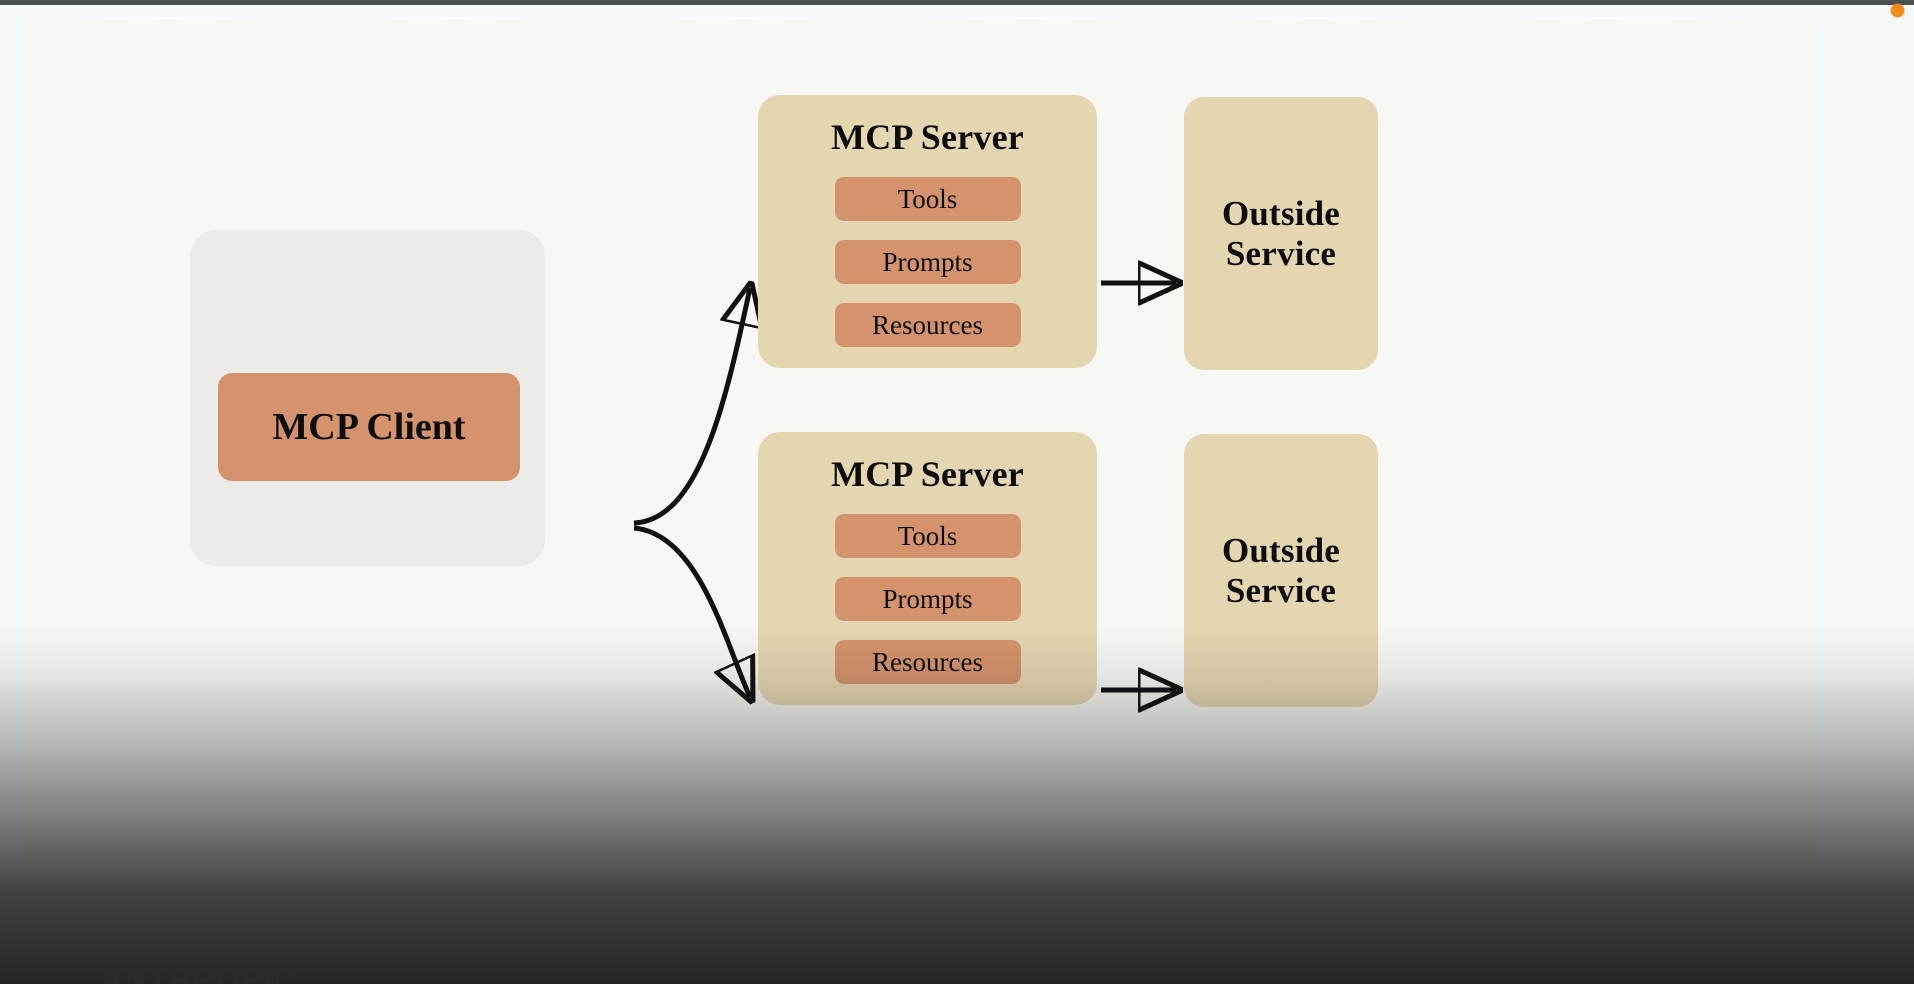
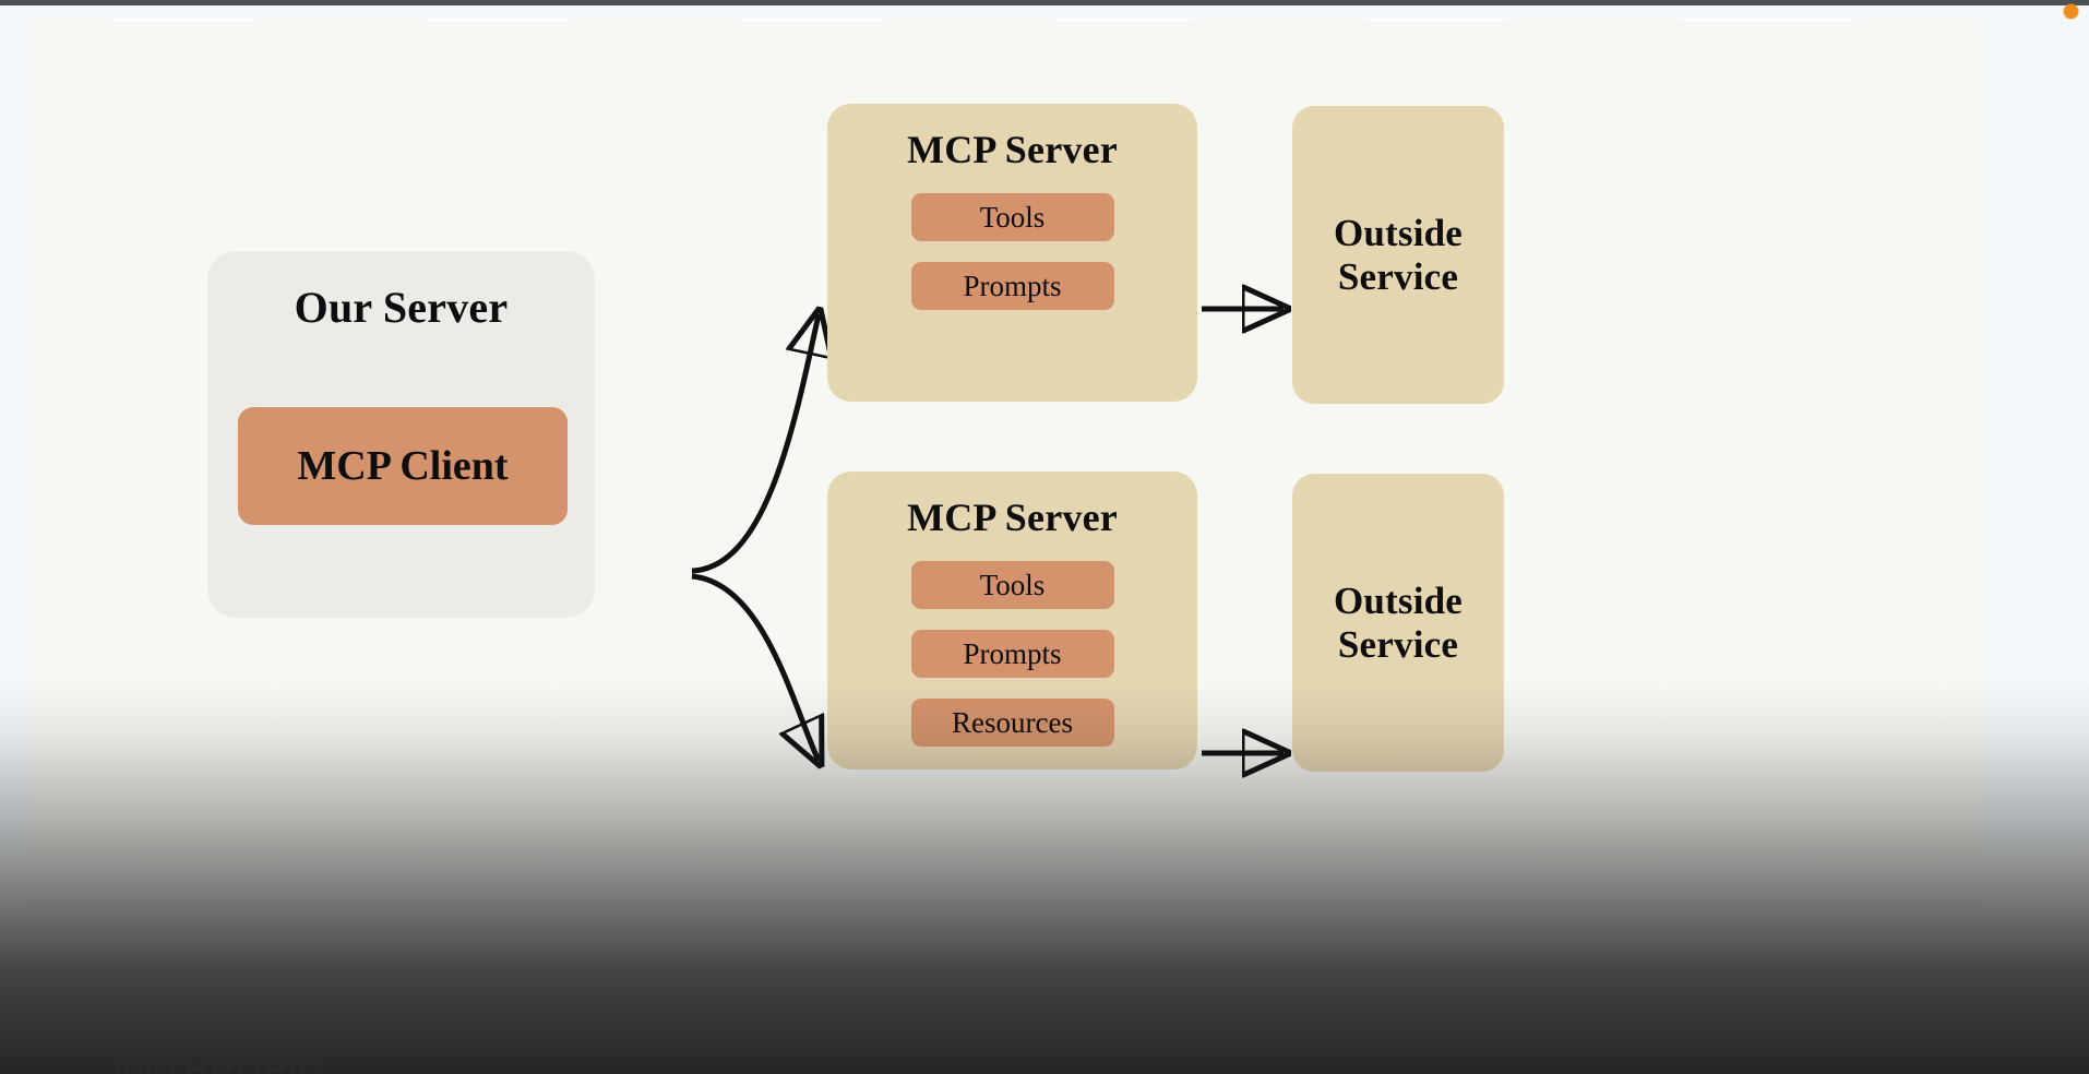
+ Our Server
  MCP Client
  MCP Server
  Tools
  Prompts
- Resources
  MCP Server
  Tools
  Prompts
  Outside
  Service
  Outside
  Service
